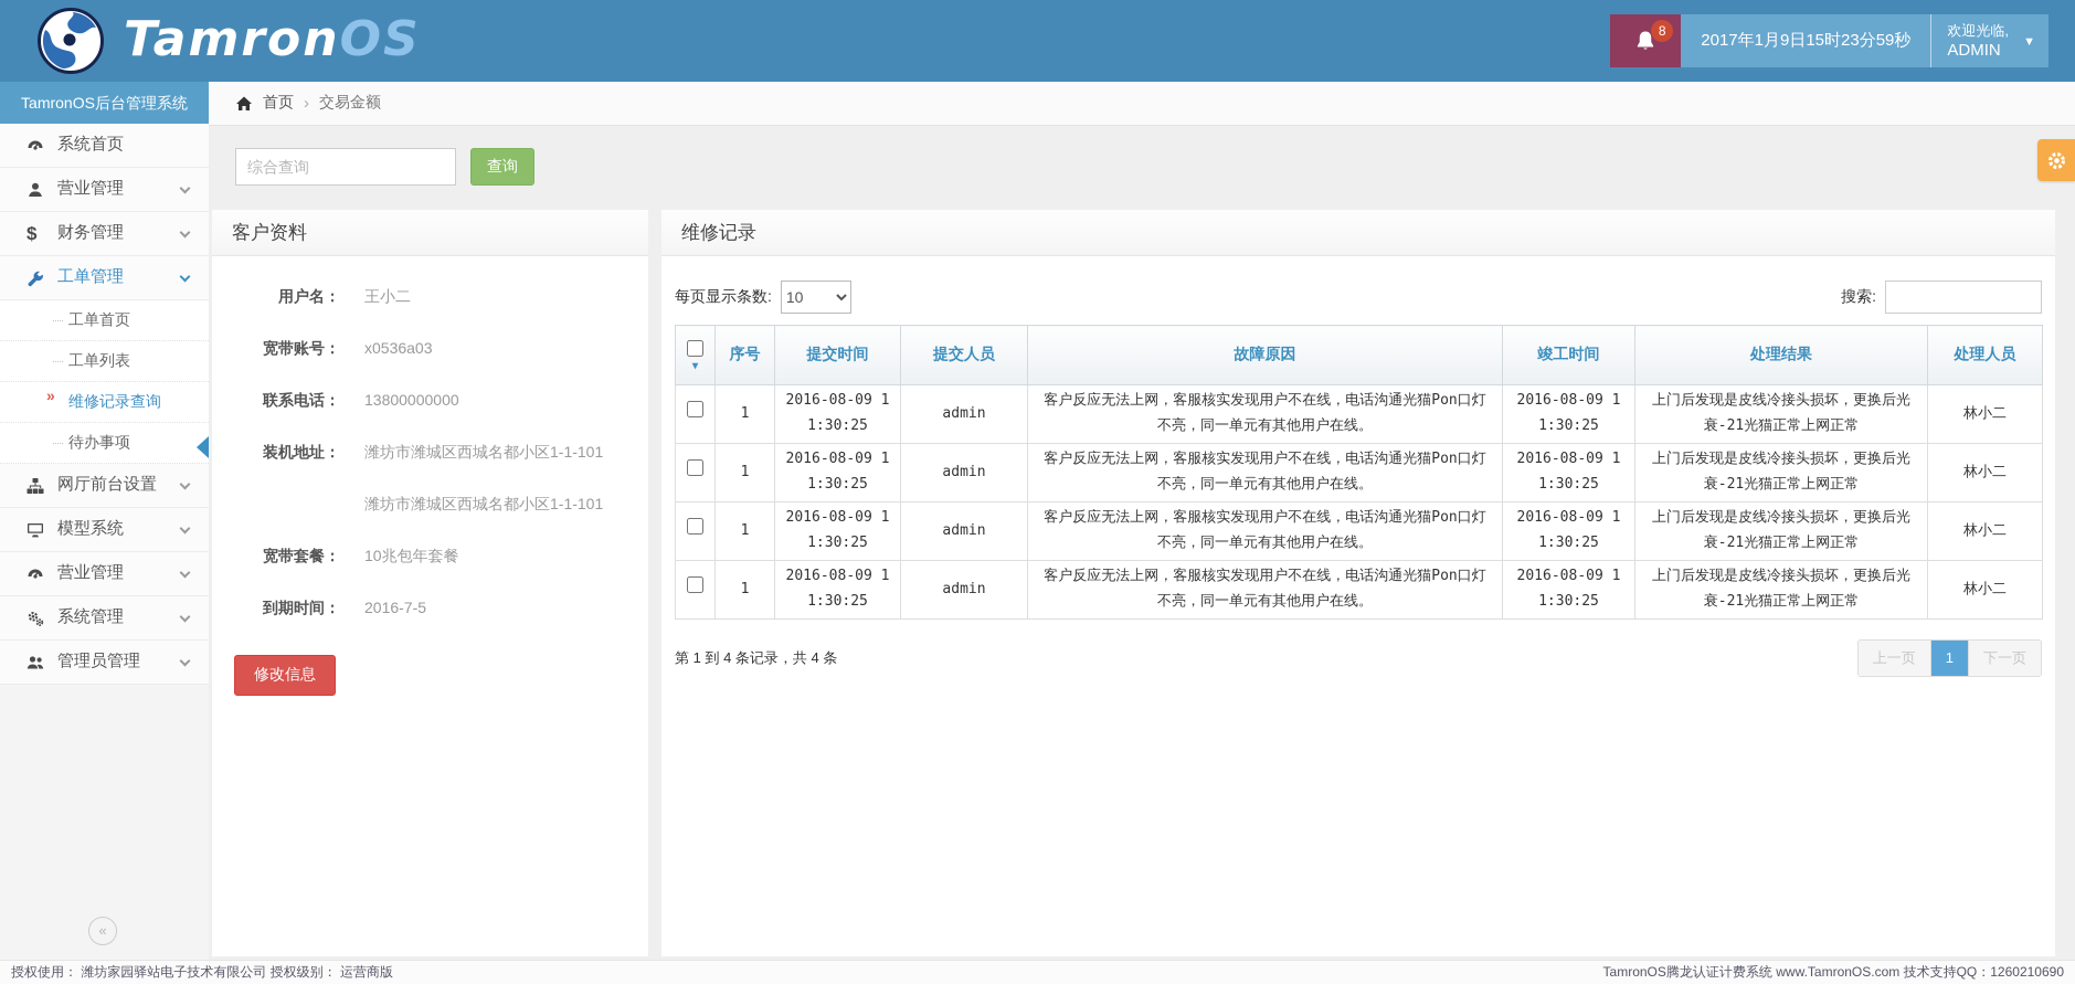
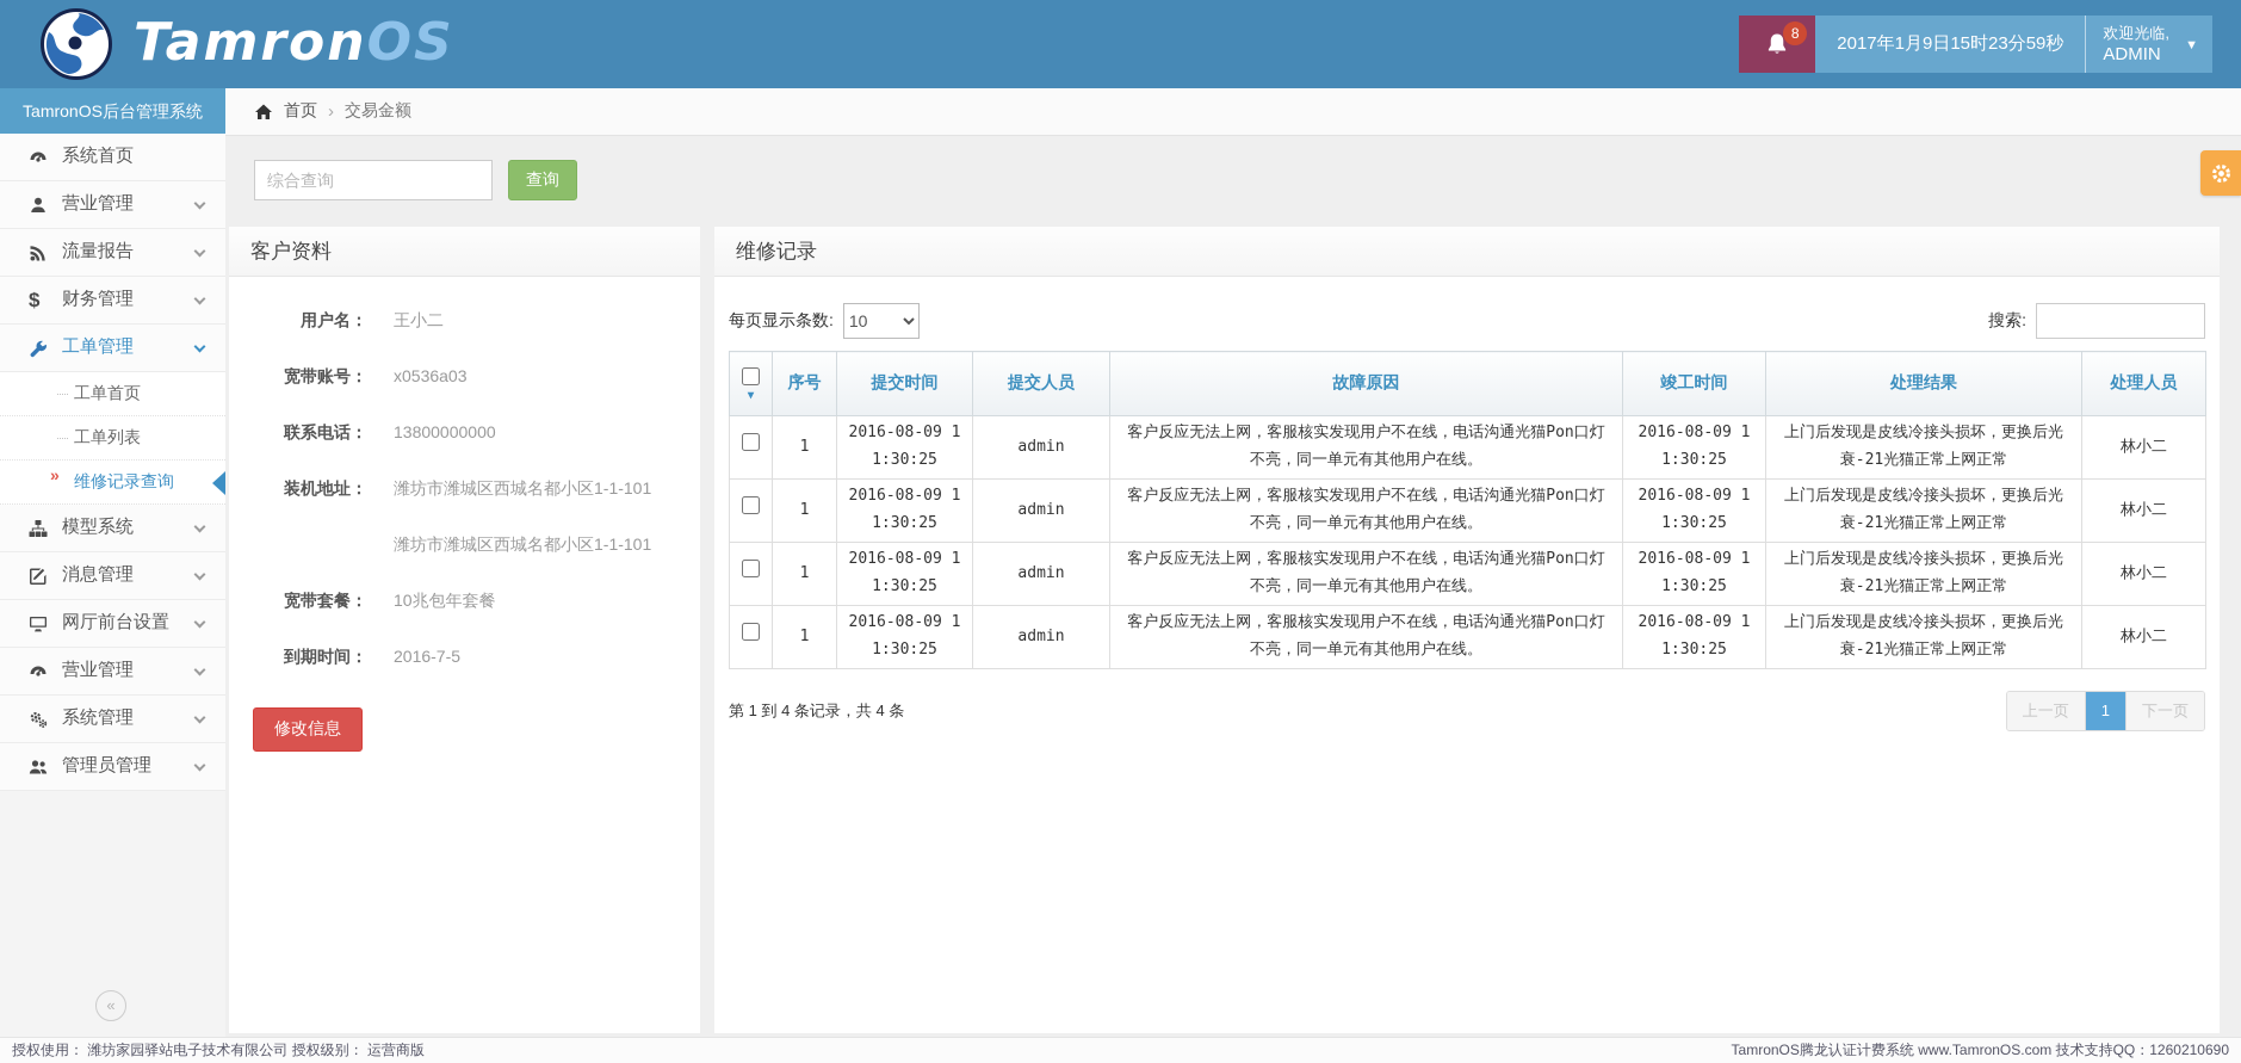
  TamronOS
  8
  2017年1月9日15时23分59秒
  欢迎光临,
  ADMIN
  ▼
  TamronOS后台管理系统
  系统首页
  营业管理
+ 流量报告
  $
  财务管理
  工单管理
  工单首页
  工单列表
  »
  维修记录查询
- 待办事项
- 网厅前台设置
+ 模型系统
+ 消息管理
- 模型系统
+ 网厅前台设置
  营业管理
  系统管理
  管理员管理
  «
  首页
  ›
  交易金额
  综合查询
  查询
  客户资料
  用户名：
  王小二
  宽带账号：
  x0536a03
  联系电话：
  13800000000
  装机地址：
  潍坊市潍城区西城名都小区1-1-101
  潍坊市潍城区西城名都小区1-1-101
  宽带套餐：
  10兆包年套餐
  到期时间：
  2016-7-5
  修改信息
  维修记录
  每页显示条数:
  10
  搜索:
  ▾	序号	提交时间	提交人员	故障原因	竣工时间	处理结果	处理人员
  	1	2016-08-09 11:30:25	admin	客户反应无法上网，客服核实发现用户不在线，电话沟通光猫Pon口灯不亮，同一单元有其他用户在线。	2016-08-09 11:30:25	上门后发现是皮线冷接头损坏，更换后光衰-21光猫正常上网正常	林小二
  	1	2016-08-09 11:30:25	admin	客户反应无法上网，客服核实发现用户不在线，电话沟通光猫Pon口灯不亮，同一单元有其他用户在线。	2016-08-09 11:30:25	上门后发现是皮线冷接头损坏，更换后光衰-21光猫正常上网正常	林小二
  	1	2016-08-09 11:30:25	admin	客户反应无法上网，客服核实发现用户不在线，电话沟通光猫Pon口灯不亮，同一单元有其他用户在线。	2016-08-09 11:30:25	上门后发现是皮线冷接头损坏，更换后光衰-21光猫正常上网正常	林小二
  	1	2016-08-09 11:30:25	admin	客户反应无法上网，客服核实发现用户不在线，电话沟通光猫Pon口灯不亮，同一单元有其他用户在线。	2016-08-09 11:30:25	上门后发现是皮线冷接头损坏，更换后光衰-21光猫正常上网正常	林小二
  第 1 到 4 条记录，共 4 条
  上一页
  1
  下一页
  授权使用： 潍坊家园驿站电子技术有限公司 授权级别： 运营商版
  TamronOS腾龙认证计费系统 www.TamronOS.com 技术支持QQ：1260210690
